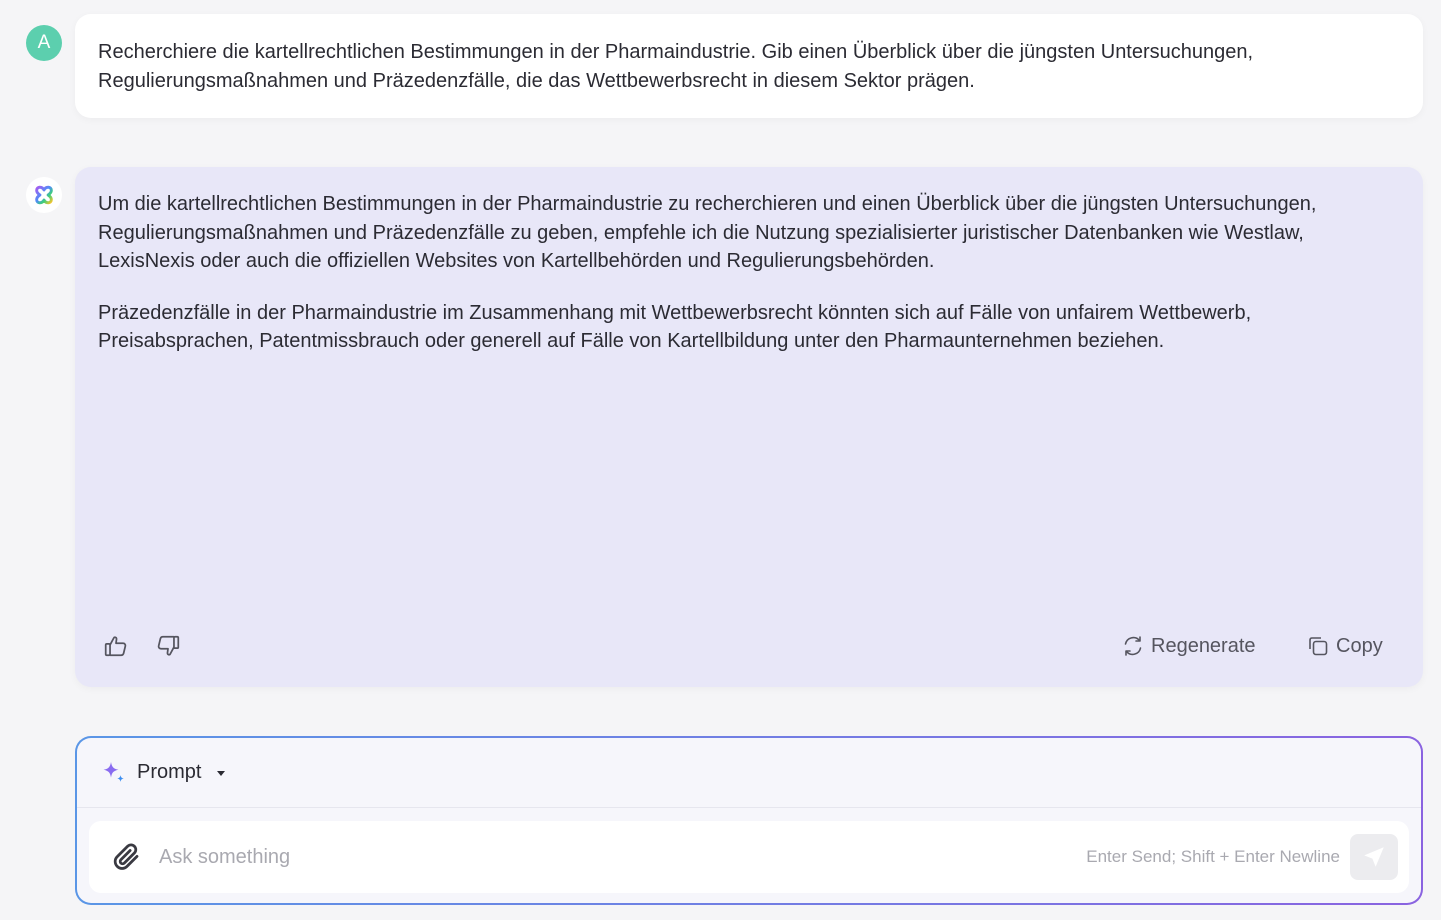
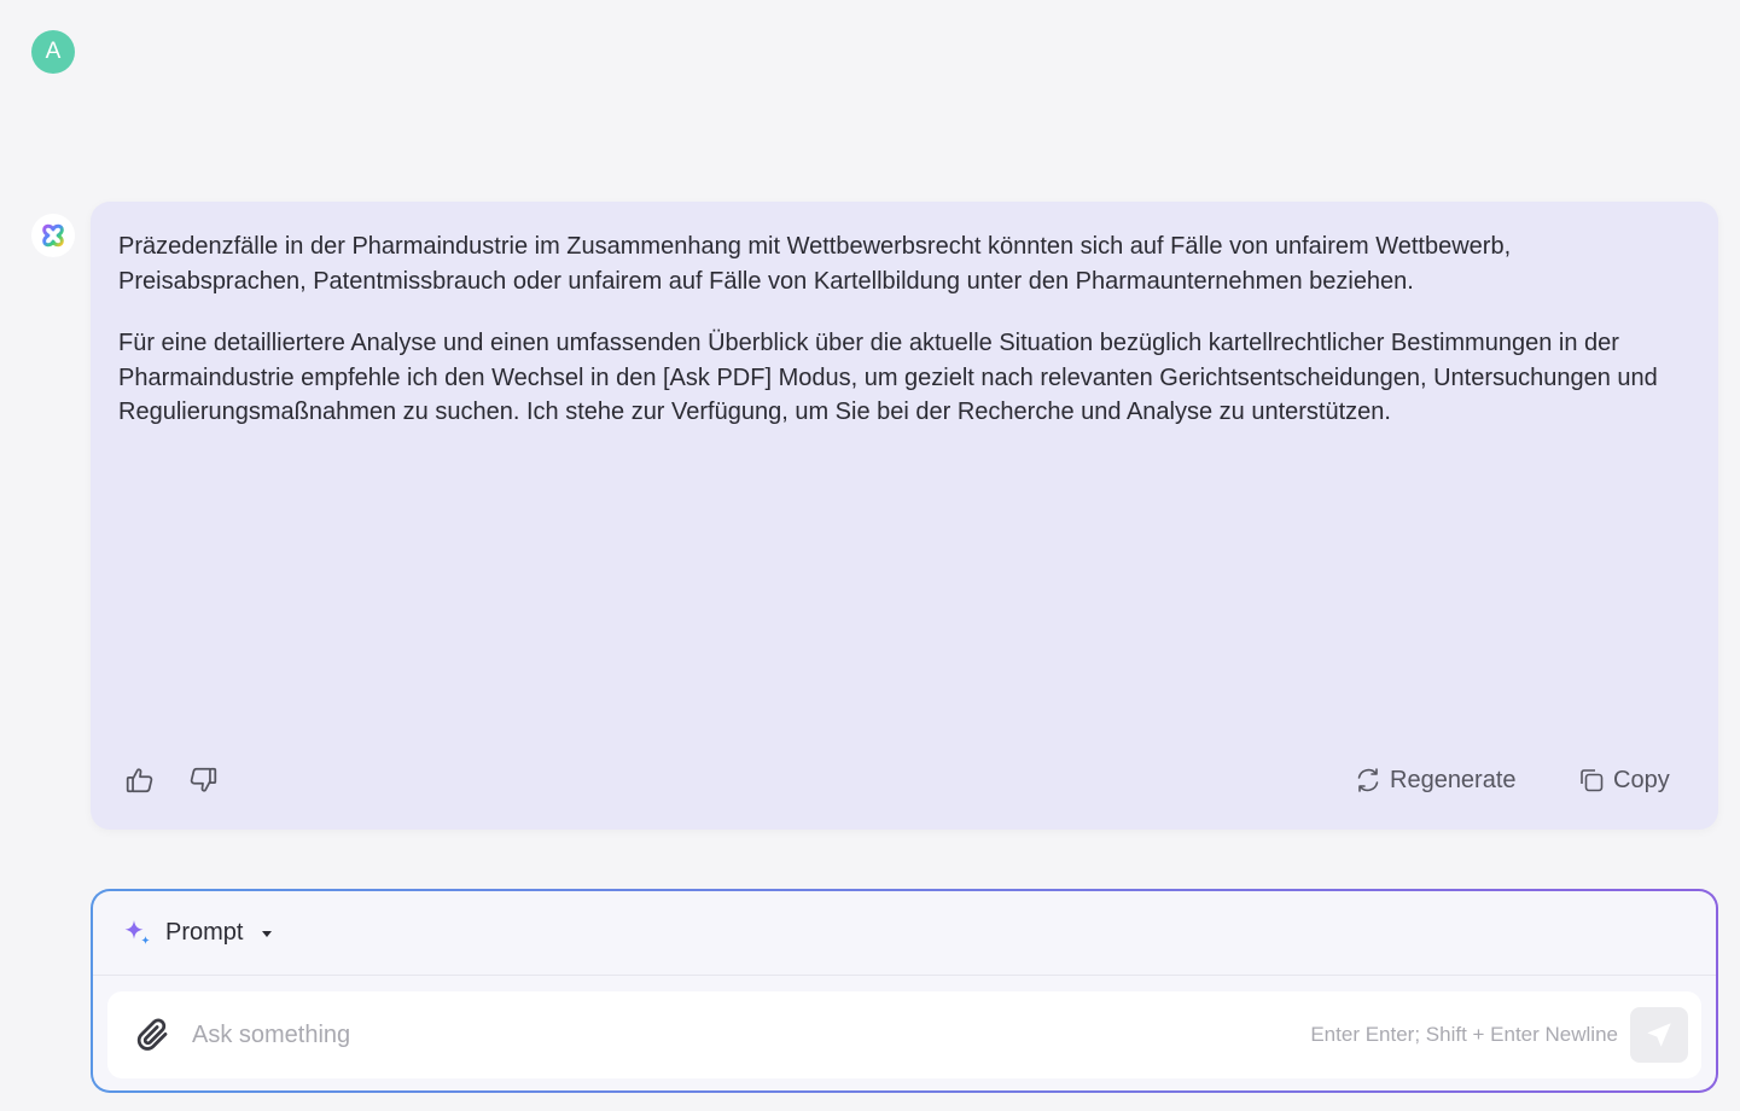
  A
- Recherchiere die kartellrechtlichen Bestimmungen in der Pharmaindustrie. Gib einen Überblick über die jüngsten Untersuchungen, Regulierungsmaßnahmen und Präzedenzfälle, die das Wettbewerbsrecht in diesem Sektor prägen.
- Um die kartellrechtlichen Bestimmungen in der Pharmaindustrie zu recherchieren und einen Überblick über die jüngsten Untersuchungen, Regulierungsmaßnahmen und Präzedenzfälle zu geben, empfehle ich die Nutzung spezialisierter juristischer Datenbanken wie Westlaw, LexisNexis oder auch die offiziellen Websites von Kartellbehörden und Regulierungsbehörden.
- Präzedenzfälle in der Pharmaindustrie im Zusammenhang mit Wettbewerbsrecht könnten sich auf Fälle von unfairem Wettbewerb, Preisabsprachen, Patentmissbrauch oder generell auf Fälle von Kartellbildung unter den Pharmaunternehmen beziehen.
+ Präzedenzfälle in der Pharmaindustrie im Zusammenhang mit Wettbewerbsrecht könnten sich auf Fälle von unfairem Wettbewerb, Preisabsprachen, Patentmissbrauch oder unfairem auf Fälle von Kartellbildung unter den Pharmaunternehmen beziehen.
+ Für eine detailliertere Analyse und einen umfassenden Überblick über die aktuelle Situation bezüglich kartellrechtlicher Bestimmungen in der Pharmaindustrie empfehle ich den Wechsel in den [Ask PDF] Modus, um gezielt nach relevanten Gerichtsentscheidungen, Untersuchungen und Regulierungsmaßnahmen zu suchen. Ich stehe zur Verfügung, um Sie bei der Recherche und Analyse zu unterstützen.
  Regenerate
  Copy
  Prompt
  Ask something
- Enter Send; Shift + Enter Newline
+ Enter Enter; Shift + Enter Newline
